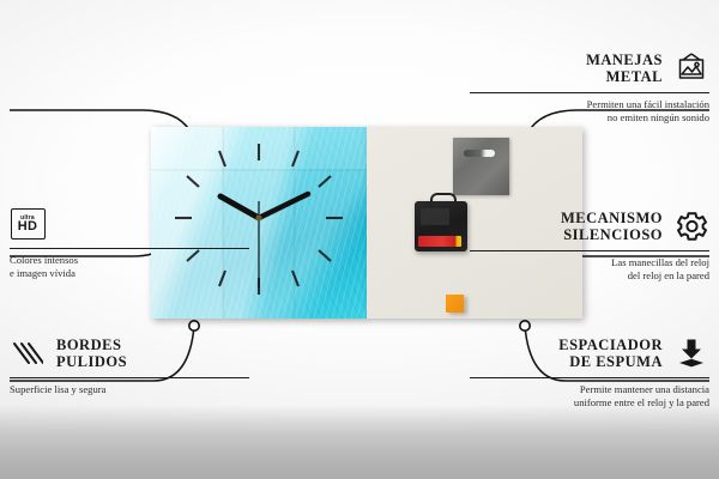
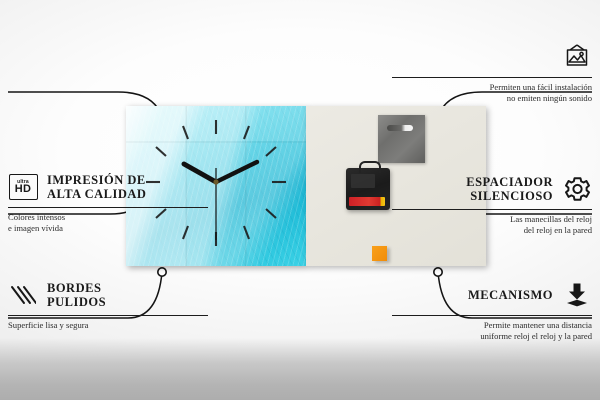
  HD
+ IMPRESIÓN DE
+ ALTA CALIDAD
  Colores intensos
  e imagen vívida
  BORDES
  PULIDOS
  Superficie lisa y segura
- MANEJAS
- METAL
  Permiten una fácil instalación
  no emiten ningún sonido
- MECANISMO
+ ESPACIADOR
  SILENCIOSO
  Las manecillas del reloj
  del reloj en la pared
- ESPACIADOR
+ MECANISMO
- DE ESPUMA
  Permite mantener una distancia
- uniforme entre el reloj y la pared
+ uniforme reloj el reloj y la pared
